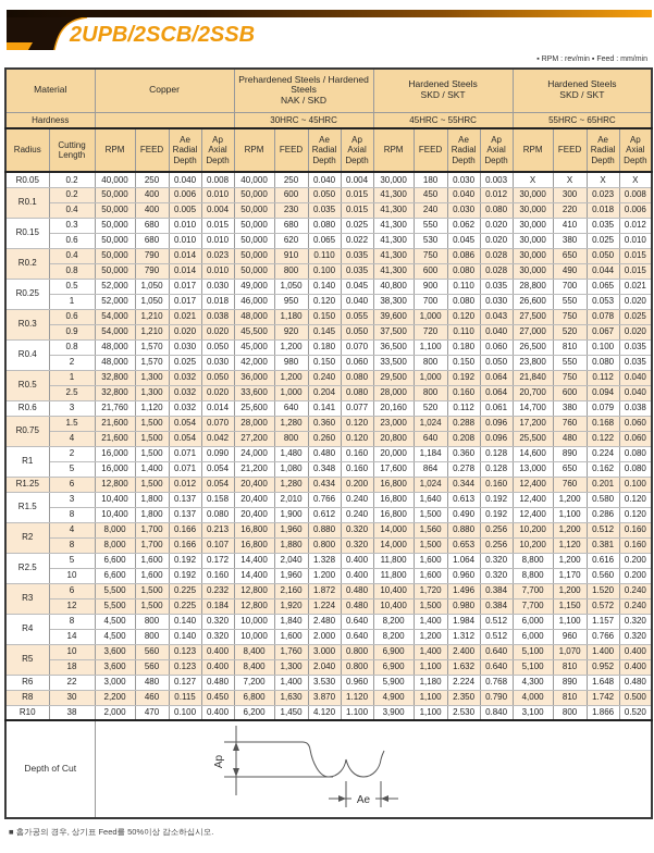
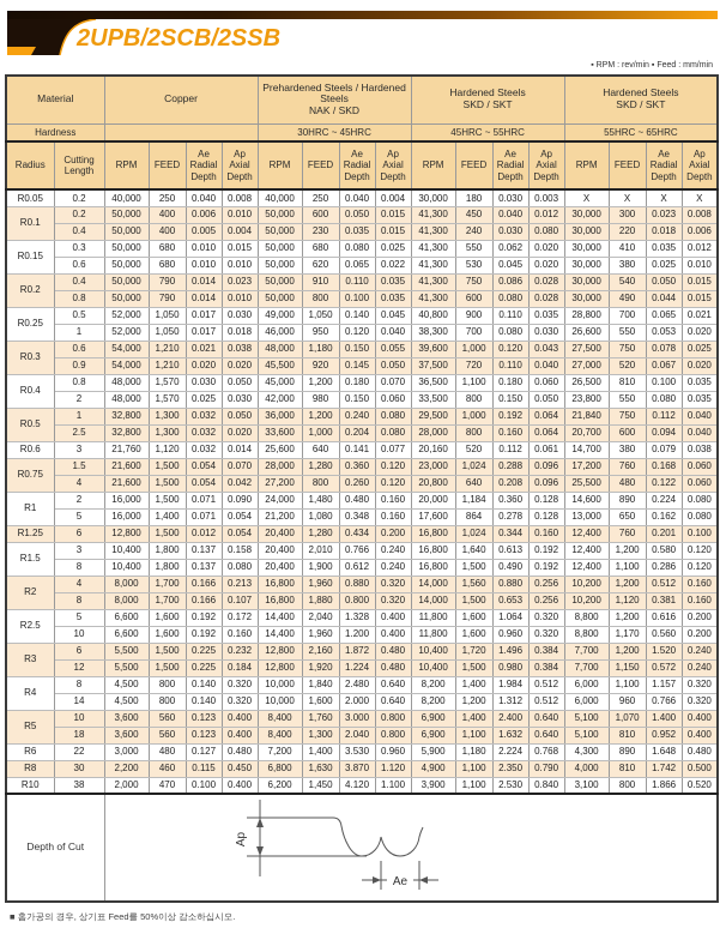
  2UPB/2SCB/2SSB
  Material	Copper	Prehardened Steels / Hardened Steels NAK / SKD	Hardened Steels SKD / SKT	Hardened Steels SKD / SKT
  Hardness		30HRC ~ 45HRC	45HRC ~ 55HRC	55HRC ~ 65HRC
  Radius	Cutting Length	RPM	FEED	Ae Radial Depth	Ap Axial Depth	RPM	FEED	Ae Radial Depth	Ap Axial Depth	RPM	FEED	Ae Radial Depth	Ap Axial Depth	RPM	FEED	Ae Radial Depth	Ap Axial Depth
  R0.05	0.2	40,000	250	0.040	0.008	40,000	250	0.040	0.004	30,000	180	0.030	0.003	X	X	X	X
  R0.1	0.2	50,000	400	0.006	0.010	50,000	600	0.050	0.015	41,300	450	0.040	0.012	30,000	300	0.023	0.008
  0.4	50,000	400	0.005	0.004	50,000	230	0.035	0.015	41,300	240	0.030	0.080	30,000	220	0.018	0.006
  R0.15	0.3	50,000	680	0.010	0.015	50,000	680	0.080	0.025	41,300	550	0.062	0.020	30,000	410	0.035	0.012
  0.6	50,000	680	0.010	0.010	50,000	620	0.065	0.022	41,300	530	0.045	0.020	30,000	380	0.025	0.010
- R0.2	0.4	50,000	790	0.014	0.023	50,000	910	0.110	0.035	41,300	750	0.086	0.028	30,000	650	0.050	0.015
+ R0.2	0.4	50,000	790	0.014	0.023	50,000	910	0.110	0.035	41,300	750	0.086	0.028	30,000	540	0.050	0.015
  0.8	50,000	790	0.014	0.010	50,000	800	0.100	0.035	41,300	600	0.080	0.028	30,000	490	0.044	0.015
  R0.25	0.5	52,000	1,050	0.017	0.030	49,000	1,050	0.140	0.045	40,800	900	0.110	0.035	28,800	700	0.065	0.021
  1	52,000	1,050	0.017	0.018	46,000	950	0.120	0.040	38,300	700	0.080	0.030	26,600	550	0.053	0.020
  R0.3	0.6	54,000	1,210	0.021	0.038	48,000	1,180	0.150	0.055	39,600	1,000	0.120	0.043	27,500	750	0.078	0.025
  0.9	54,000	1,210	0.020	0.020	45,500	920	0.145	0.050	37,500	720	0.110	0.040	27,000	520	0.067	0.020
  R0.4	0.8	48,000	1,570	0.030	0.050	45,000	1,200	0.180	0.070	36,500	1,100	0.180	0.060	26,500	810	0.100	0.035
  2	48,000	1,570	0.025	0.030	42,000	980	0.150	0.060	33,500	800	0.150	0.050	23,800	550	0.080	0.035
  R0.5	1	32,800	1,300	0.032	0.050	36,000	1,200	0.240	0.080	29,500	1,000	0.192	0.064	21,840	750	0.112	0.040
  2.5	32,800	1,300	0.032	0.020	33,600	1,000	0.204	0.080	28,000	800	0.160	0.064	20,700	600	0.094	0.040
  R0.6	3	21,760	1,120	0.032	0.014	25,600	640	0.141	0.077	20,160	520	0.112	0.061	14,700	380	0.079	0.038
  R0.75	1.5	21,600	1,500	0.054	0.070	28,000	1,280	0.360	0.120	23,000	1,024	0.288	0.096	17,200	760	0.168	0.060
  4	21,600	1,500	0.054	0.042	27,200	800	0.260	0.120	20,800	640	0.208	0.096	25,500	480	0.122	0.060
  R1	2	16,000	1,500	0.071	0.090	24,000	1,480	0.480	0.160	20,000	1,184	0.360	0.128	14,600	890	0.224	0.080
  5	16,000	1,400	0.071	0.054	21,200	1,080	0.348	0.160	17,600	864	0.278	0.128	13,000	650	0.162	0.080
  R1.25	6	12,800	1,500	0.012	0.054	20,400	1,280	0.434	0.200	16,800	1,024	0.344	0.160	12,400	760	0.201	0.100
  R1.5	3	10,400	1,800	0.137	0.158	20,400	2,010	0.766	0.240	16,800	1,640	0.613	0.192	12,400	1,200	0.580	0.120
  8	10,400	1,800	0.137	0.080	20,400	1,900	0.612	0.240	16,800	1,500	0.490	0.192	12,400	1,100	0.286	0.120
  R2	4	8,000	1,700	0.166	0.213	16,800	1,960	0.880	0.320	14,000	1,560	0.880	0.256	10,200	1,200	0.512	0.160
  8	8,000	1,700	0.166	0.107	16,800	1,880	0.800	0.320	14,000	1,500	0.653	0.256	10,200	1,120	0.381	0.160
  R2.5	5	6,600	1,600	0.192	0.172	14,400	2,040	1.328	0.400	11,800	1,600	1.064	0.320	8,800	1,200	0.616	0.200
  10	6,600	1,600	0.192	0.160	14,400	1,960	1.200	0.400	11,800	1,600	0.960	0.320	8,800	1,170	0.560	0.200
  R3	6	5,500	1,500	0.225	0.232	12,800	2,160	1.872	0.480	10,400	1,720	1.496	0.384	7,700	1,200	1.520	0.240
  12	5,500	1,500	0.225	0.184	12,800	1,920	1.224	0.480	10,400	1,500	0.980	0.384	7,700	1,150	0.572	0.240
  R4	8	4,500	800	0.140	0.320	10,000	1,840	2.480	0.640	8,200	1,400	1.984	0.512	6,000	1,100	1.157	0.320
  14	4,500	800	0.140	0.320	10,000	1,600	2.000	0.640	8,200	1,200	1.312	0.512	6,000	960	0.766	0.320
  R5	10	3,600	560	0.123	0.400	8,400	1,760	3.000	0.800	6,900	1,400	2.400	0.640	5,100	1,070	1.400	0.400
  18	3,600	560	0.123	0.400	8,400	1,300	2.040	0.800	6,900	1,100	1.632	0.640	5,100	810	0.952	0.400
  R6	22	3,000	480	0.127	0.480	7,200	1,400	3.530	0.960	5,900	1,180	2.224	0.768	4,300	890	1.648	0.480
  R8	30	2,200	460	0.115	0.450	6,800	1,630	3.870	1.120	4,900	1,100	2.350	0.790	4,000	810	1.742	0.500
  R10	38	2,000	470	0.100	0.400	6,200	1,450	4.120	1.100	3,900	1,100	2.530	0.840	3,100	800	1.866	0.520
  Depth of Cut	Ae
  ■ 홈가공의 경우, 상기표 Feed를 50%이상 감소하십시오.
